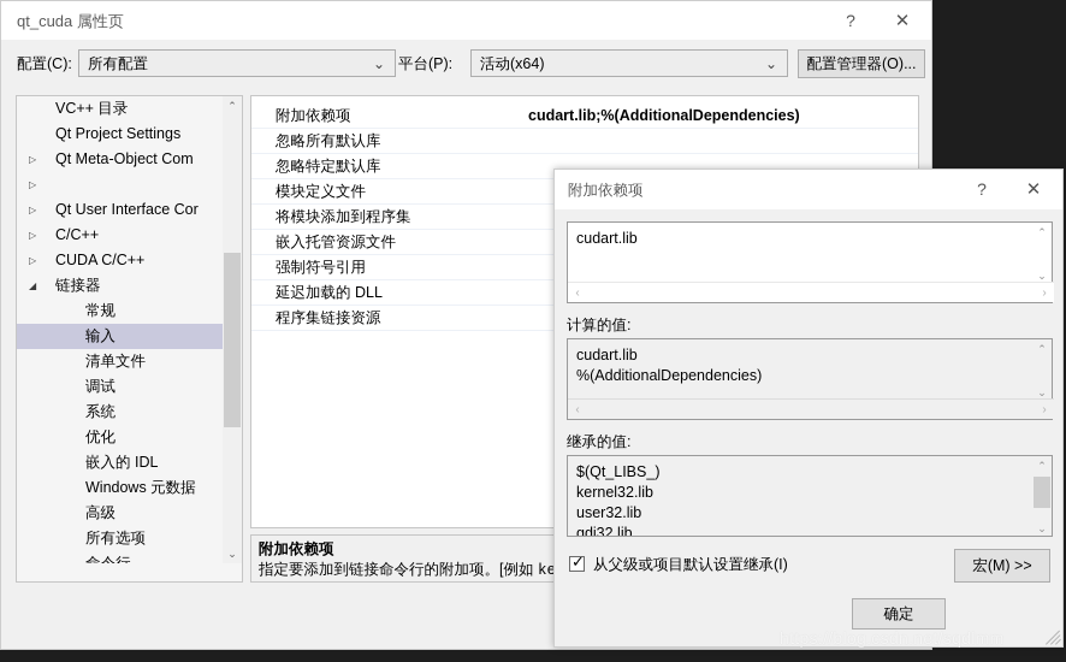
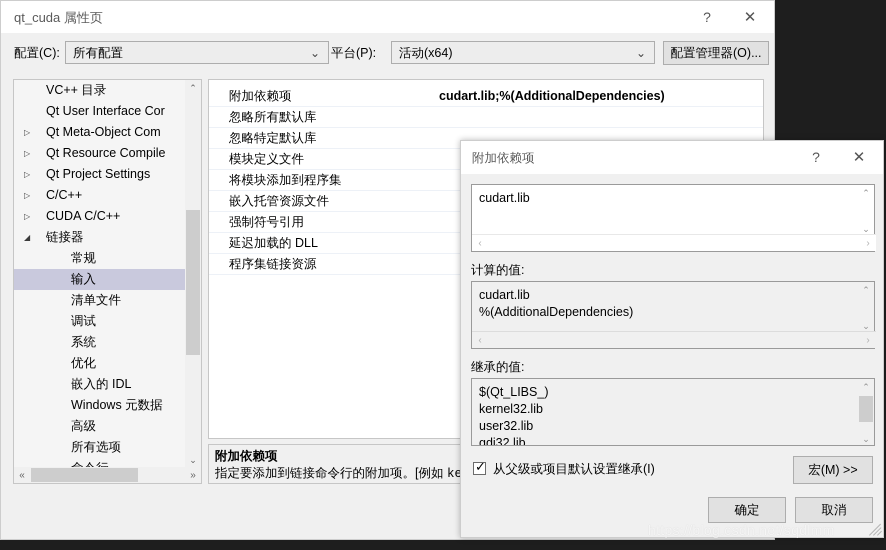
  qt_cuda 属性页
  ?
  ✕
  配置(C):
  所有配置
  ⌄
  平台(P):
  活动(x64)
  ⌄
  配置管理器(O)...
  VC++ 目录
- Qt Project Settings
+ Qt User Interface Cor
  ▷
  Qt Meta-Object Com
  ▷
+ Qt Resource Compile
  ▷
- Qt User Interface Cor
+ Qt Project Settings
  ▷
  C/C++
  ▷
  CUDA C/C++
  ◢
  链接器
  常规
  输入
  清单文件
  调试
  系统
  优化
  嵌入的 IDL
  Windows 元数据
  高级
  所有选项
  ⌃
  ⌄
+ «
+ »
  附加依赖项
  cudart.lib;%(AdditionalDependencies)
  忽略所有默认库
  忽略特定默认库
  模块定义文件
  将模块添加到程序集
  嵌入托管资源文件
  强制符号引用
  延迟加载的 DLL
  程序集链接资源
  附加依赖项
  指定要添加到链接命令行的附加项。[例如 ke
  附加依赖项
  ?
  ✕
  cudart.lib
  ⌃
  ⌄
  ‹
  ›
  计算的值:
  cudart.lib
  %(AdditionalDependencies)
  ⌃
  ⌄
  ‹
  ›
  继承的值:
  $(Qt_LIBS_)
  kernel32.lib
  user32.lib
  gdi32.lib
  ⌃
  ⌄
  ✓
  从父级或项目默认设置继承(I)
  宏(M) >>
  确定
+ 取消
  https://blog.csdn.net/sqdlmm
